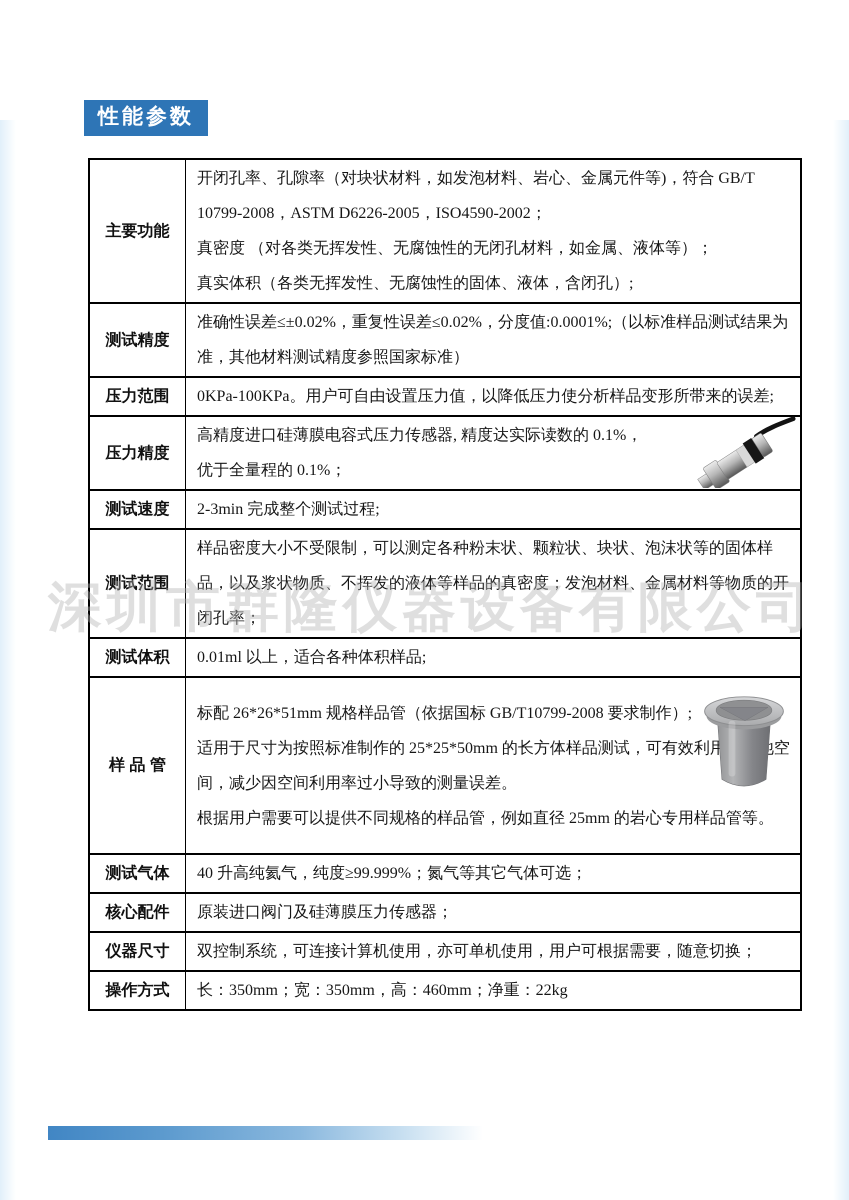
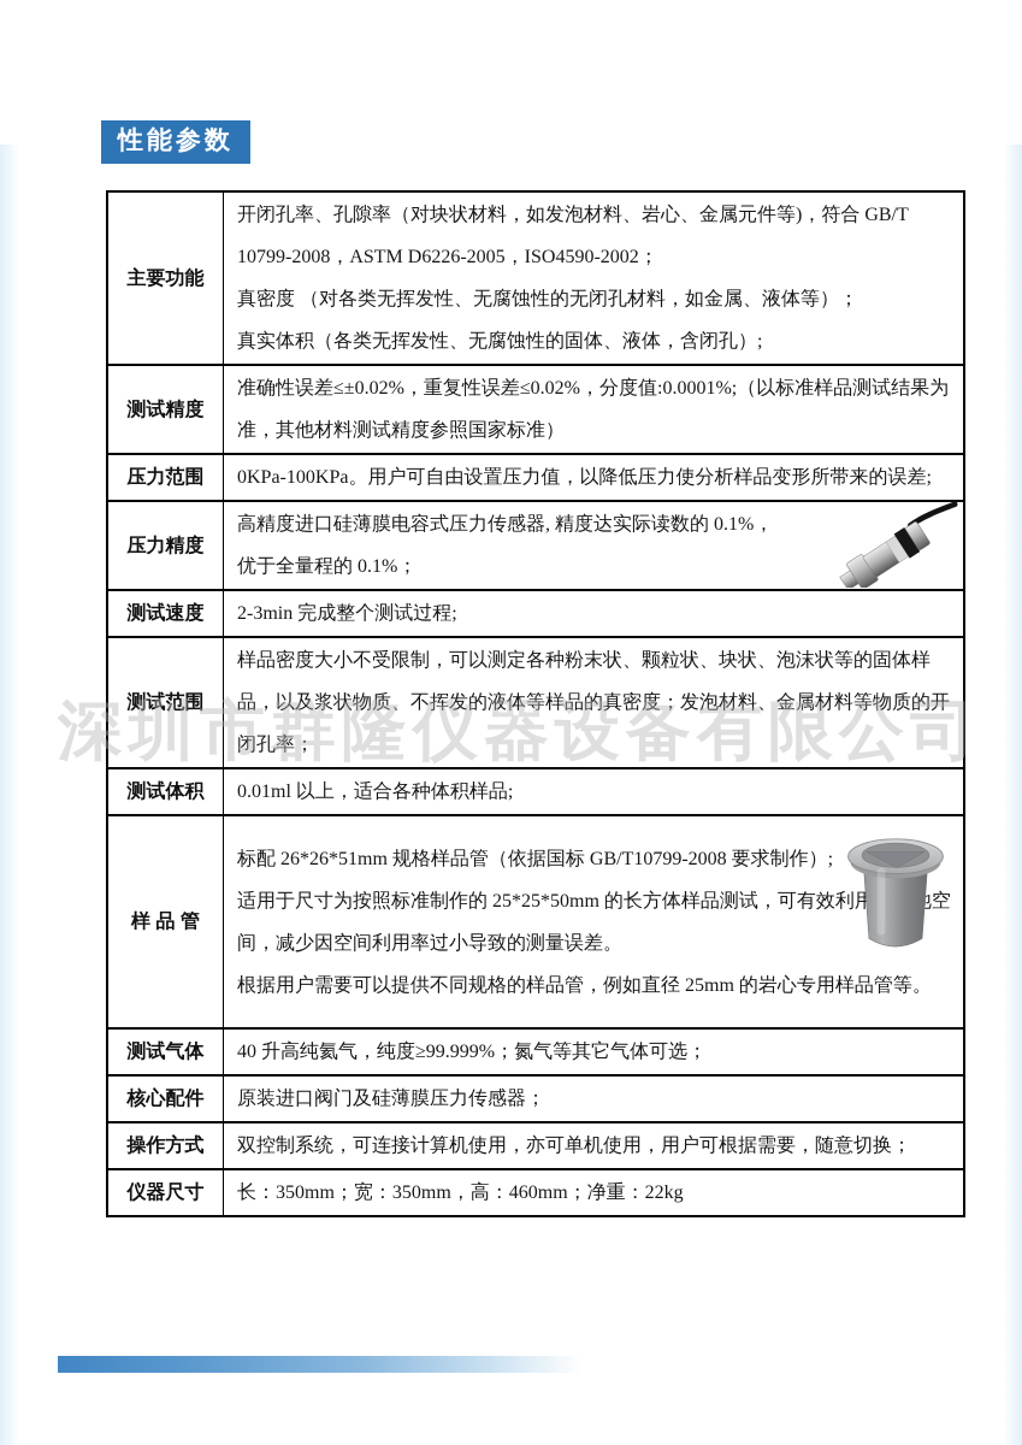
  性能参数
  主要功能
  开闭孔率、孔隙率（对块状材料，如发泡材料、岩心、金属元件等)，符合 GB/T 10799-2008，ASTM D6226-2005，ISO4590-2002；
  真密度 （对各类无挥发性、无腐蚀性的无闭孔材料，如金属、液体等）；
  真实体积（各类无挥发性、无腐蚀性的固体、液体，含闭孔）;
  测试精度
  准确性误差≤±0.02%，重复性误差≤0.02%，分度值:0.0001%;（以标准样品测试结果为准，其他材料测试精度参照国家标准）
  压力范围
  0KPa-100KPa。用户可自由设置压力值，以降低压力使分析样品变形所带来的误差;
  压力精度
  高精度进口硅薄膜电容式压力传感器, 精度达实际读数的 0.1%，
  优于全量程的 0.1%；
  测试速度
  2-3min 完成整个测试过程;
  测试范围
  样品密度大小不受限制，可以测定各种粉末状、颗粒状、块状、泡沫状等的固体样品，以及浆状物质、不挥发的液体等样品的真密度；发泡材料、金属材料等物质的开闭孔率；
  测试体积
  0.01ml 以上，适合各种体积样品;
  样 品 管
  标配 26*26*51mm 规格样品管（依据国标 GB/T10799-2008 要求制作）;
  适用于尺寸为按照标准制作的 25*25*50mm 的长方体样品测试，可有效利用空间，减少因空间利用率过小导致的测量误差。
  根据用户需要可以提供不同规格的样品管，例如直径 25mm 的岩心专用样品管等。
  测试气体
  40 升高纯氦气，纯度≥99.999%；氮气等其它气体可选；
  核心配件
  原装进口阀门及硅薄膜压力传感器；
- 仪器尺寸
+ 操作方式
  双控制系统，可连接计算机使用，亦可单机使用，用户可根据需要，随意切换；
- 操作方式
+ 仪器尺寸
  长：350mm；宽：350mm，高：460mm；净重：22kg
  深圳市群隆仪器设备有限公司
